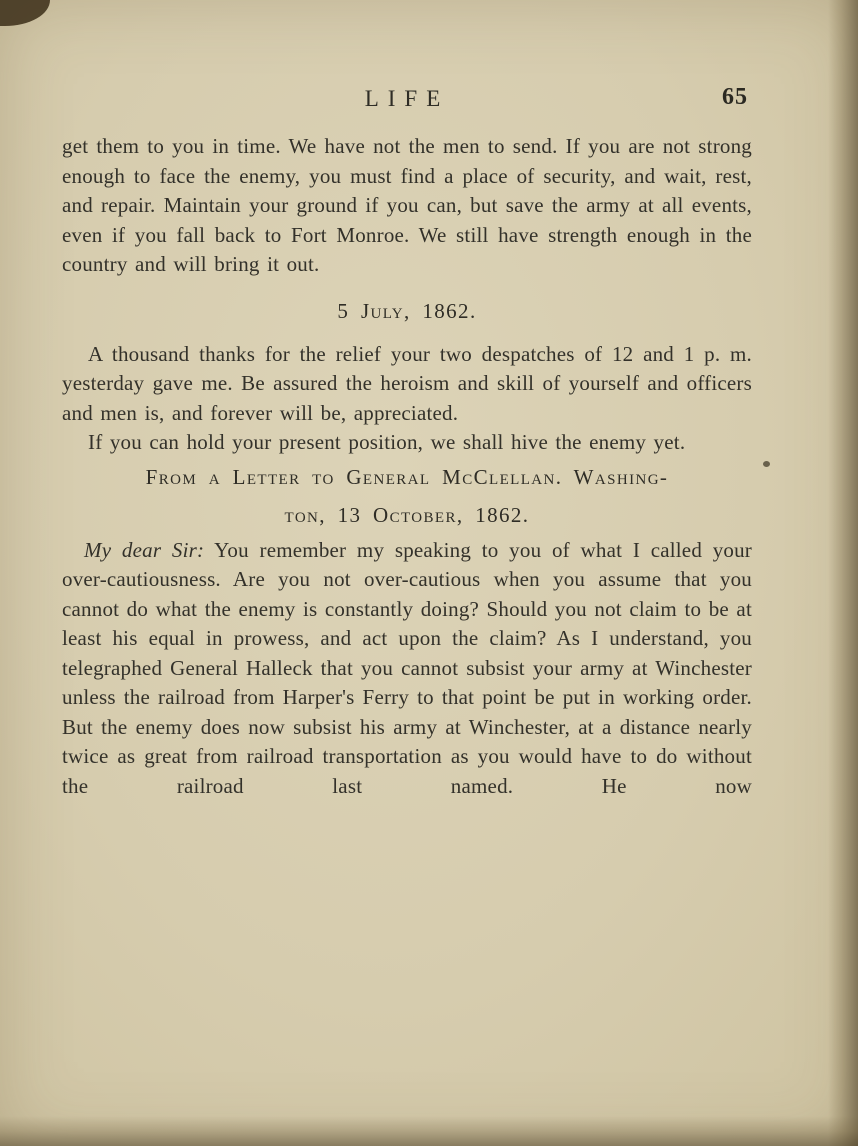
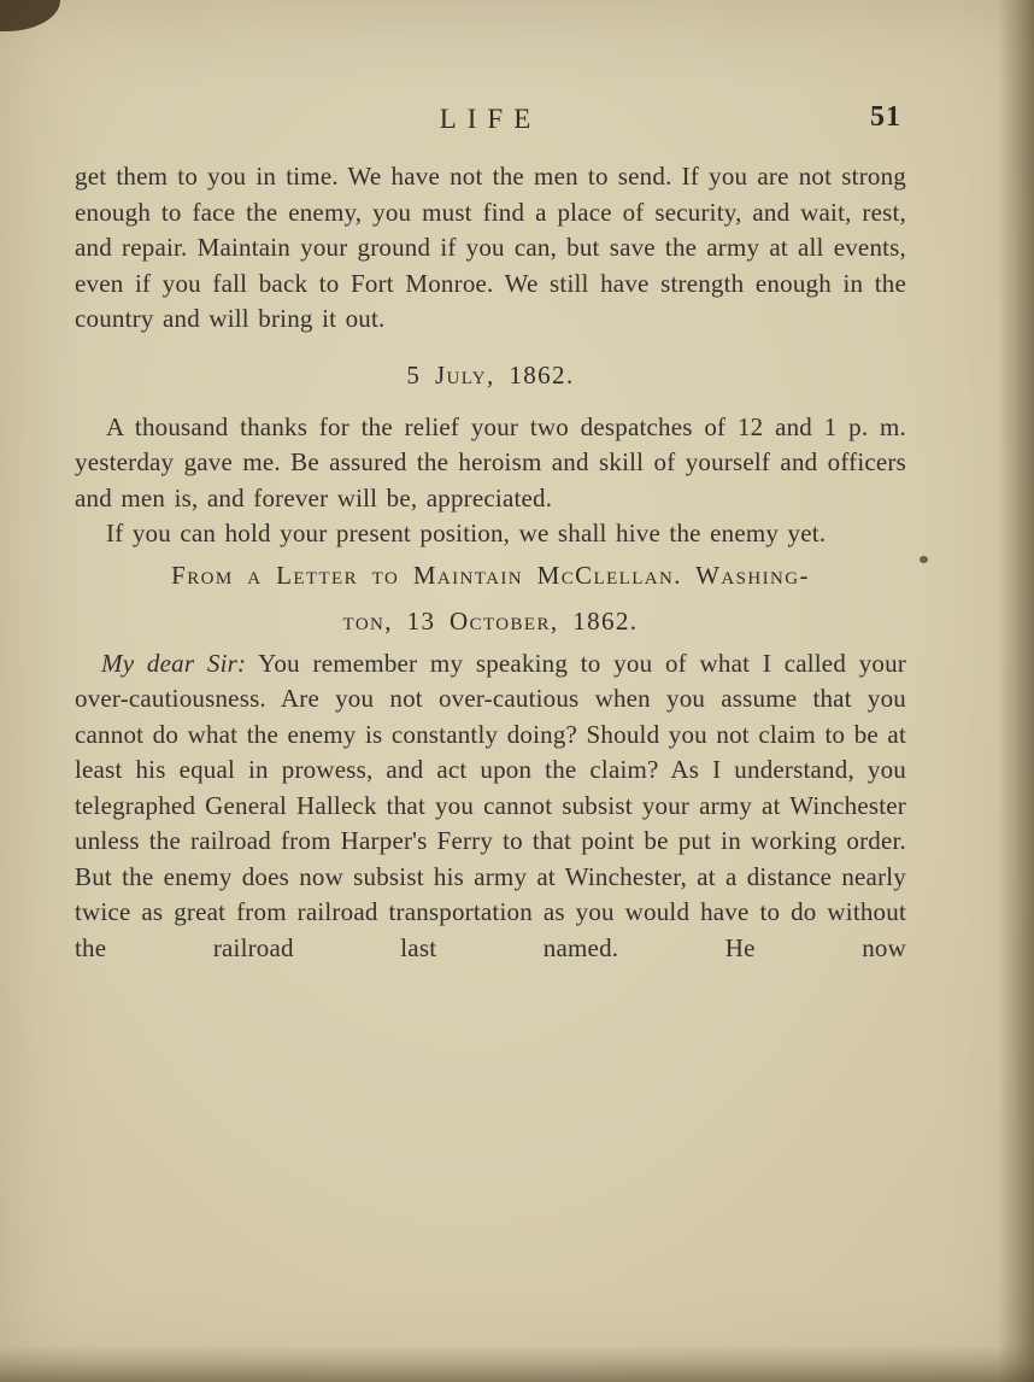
  LIFE
- 65
+ 51
  get them to you in time. We have not the men to send. If you are not strong enough to face the enemy, you must find a place of security, and wait, rest, and repair. Maintain your ground if you can, but save the army at all events, even if you fall back to Fort Monroe. We still have strength enough in the country and will bring it out.
  5 July, 1862.
  A thousand thanks for the relief your two despatches of 12 and 1 p. m. yesterday gave me. Be assured the heroism and skill of yourself and officers and men is, and forever will be, appreciated.
  If you can hold your present position, we shall hive the enemy yet.
- From a Letter to General McClellan. Washing-
+ From a Letter to Maintain McClellan. Washing-
  ton, 13 October, 1862.
  My dear Sir: You remember my speaking to you of what I called your over-cautiousness. Are you not over-cautious when you assume that you cannot do what the enemy is constantly doing? Should you not claim to be at least his equal in prowess, and act upon the claim? As I understand, you telegraphed General Halleck that you cannot subsist your army at Winchester unless the railroad from Harper's Ferry to that point be put in working order. But the enemy does now subsist his army at Winchester, at a distance nearly twice as great from railroad transportation as you would have to do without the railroad last named. He now
